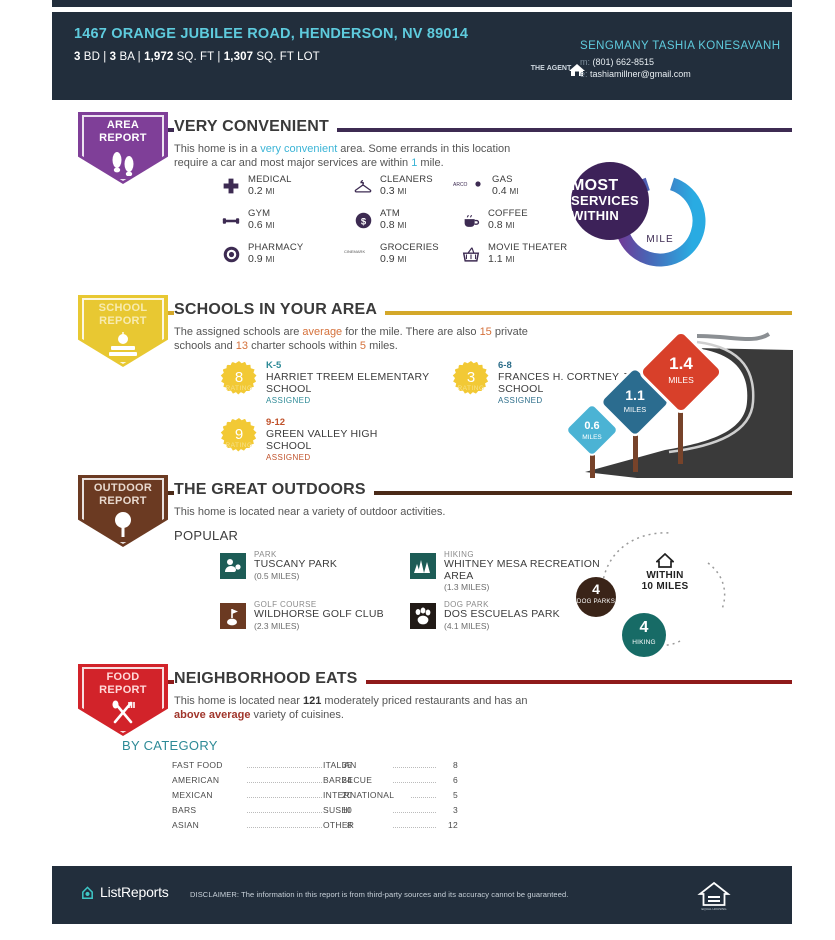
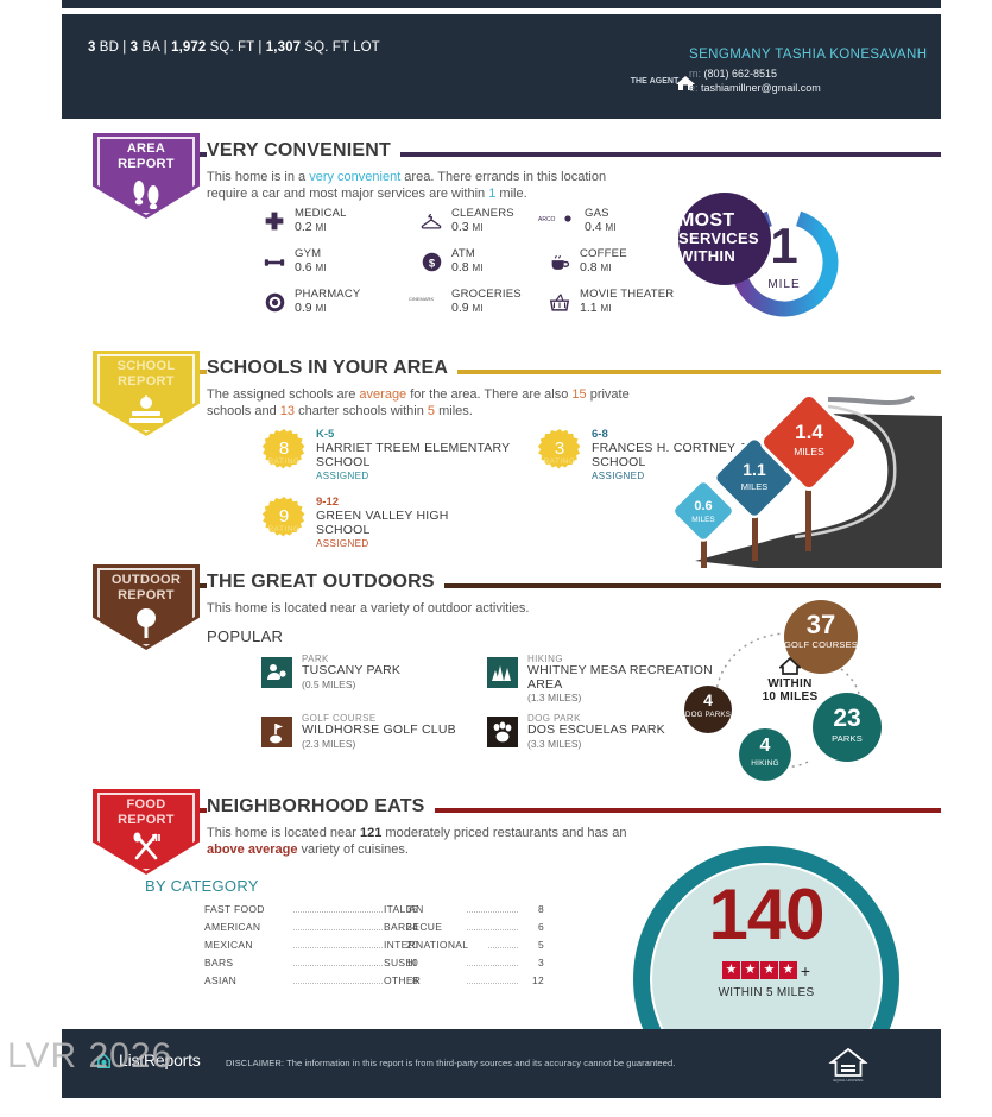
- 1467 ORANGE JUBILEE ROAD, HENDERSON, NV 89014
  3 BD | 3 BA | 1,972 SQ. FT | 1,307 SQ. FT LOT
  SENGMANY TASHIA KONESAVANH
  m: (801) 662-8515
  e: tashiamillner@gmail.com
  AREA
  REPORT
  VERY CONVENIENT
- This home is in a very convenient area. Some errands in this location require a car and most major services are within 1 mile.
+ This home is in a very convenient area. There errands in this location require a car and most major services are within 1 mile.
  MEDICAL
  0.2 MI
  CLEANERS
  0.3 MI
  GAS
  0.4 MI
  GYM
  0.6 MI
  $
  ATM
  0.8 MI
  COFFEE
  0.8 MI
  PHARMACY
  0.9 MI
  GROCERIES
  0.9 MI
  MOVIE THEATER
  1.1 MI
+ 1
  MILE
  MOST
  SERVICES
  WITHIN
  SCHOOL
  REPORT
  SCHOOLS IN YOUR AREA
- The assigned schools are average for the mile. There are also 15 private schools and 13 charter schools within 5 miles.
+ The assigned schools are average for the area. There are also 15 private schools and 13 charter schools within 5 miles.
  8
  K-5
  HARRIET TREEM ELEMENTARY SCHOOL
  ASSIGNED
  3
  6-8
  ASSIGNED
  9
  9-12
  GREEN VALLEY HIGH SCHOOL
  ASSIGNED
  0.6
  1.1
  MILES
  1.4
  MILES
  OUTDOOR
  REPORT
  THE GREAT OUTDOORS
  This home is located near a variety of outdoor activities.
  POPULAR
  PARK
  TUSCANY PARK
  (0.5 MILES)
  HIKING
  WHITNEY MESA RECREATION AREA
  (1.3 MILES)
  GOLF COURSE
  WILDHORSE GOLF CLUB
  (2.3 MILES)
  DOG PARK
  DOS ESCUELAS PARK
- (4.1 MILES)
+ (3.3 MILES)
+ 37
+ GOLF COURSES
+ 23
+ PARKS
  4
  4
  WITHIN
  10 MILES
  FOOD
  REPORT
  NEIGHBORHOOD EATS
  This home is located near 121 moderately priced restaurants and has an above average variety of cuisines.
  BY CATEGORY
  FAST FOOD
  35
  AMERICAN
  24
  MEXICAN
  20
  BARS
  10
  ASIAN
  8
  ITALIAN
  8
  BARBECUE
  6
  INTERNATIONAL
  5
  SUSHI
  3
  OTHER
  12
+ 140
+ ★ ★ ★ ★ +
+ WITHIN 5 MILES
  ListReports
  DISCLAIMER: The information in this report is from third-party sources and its accuracy cannot be guaranteed.
+ LVR 2026
